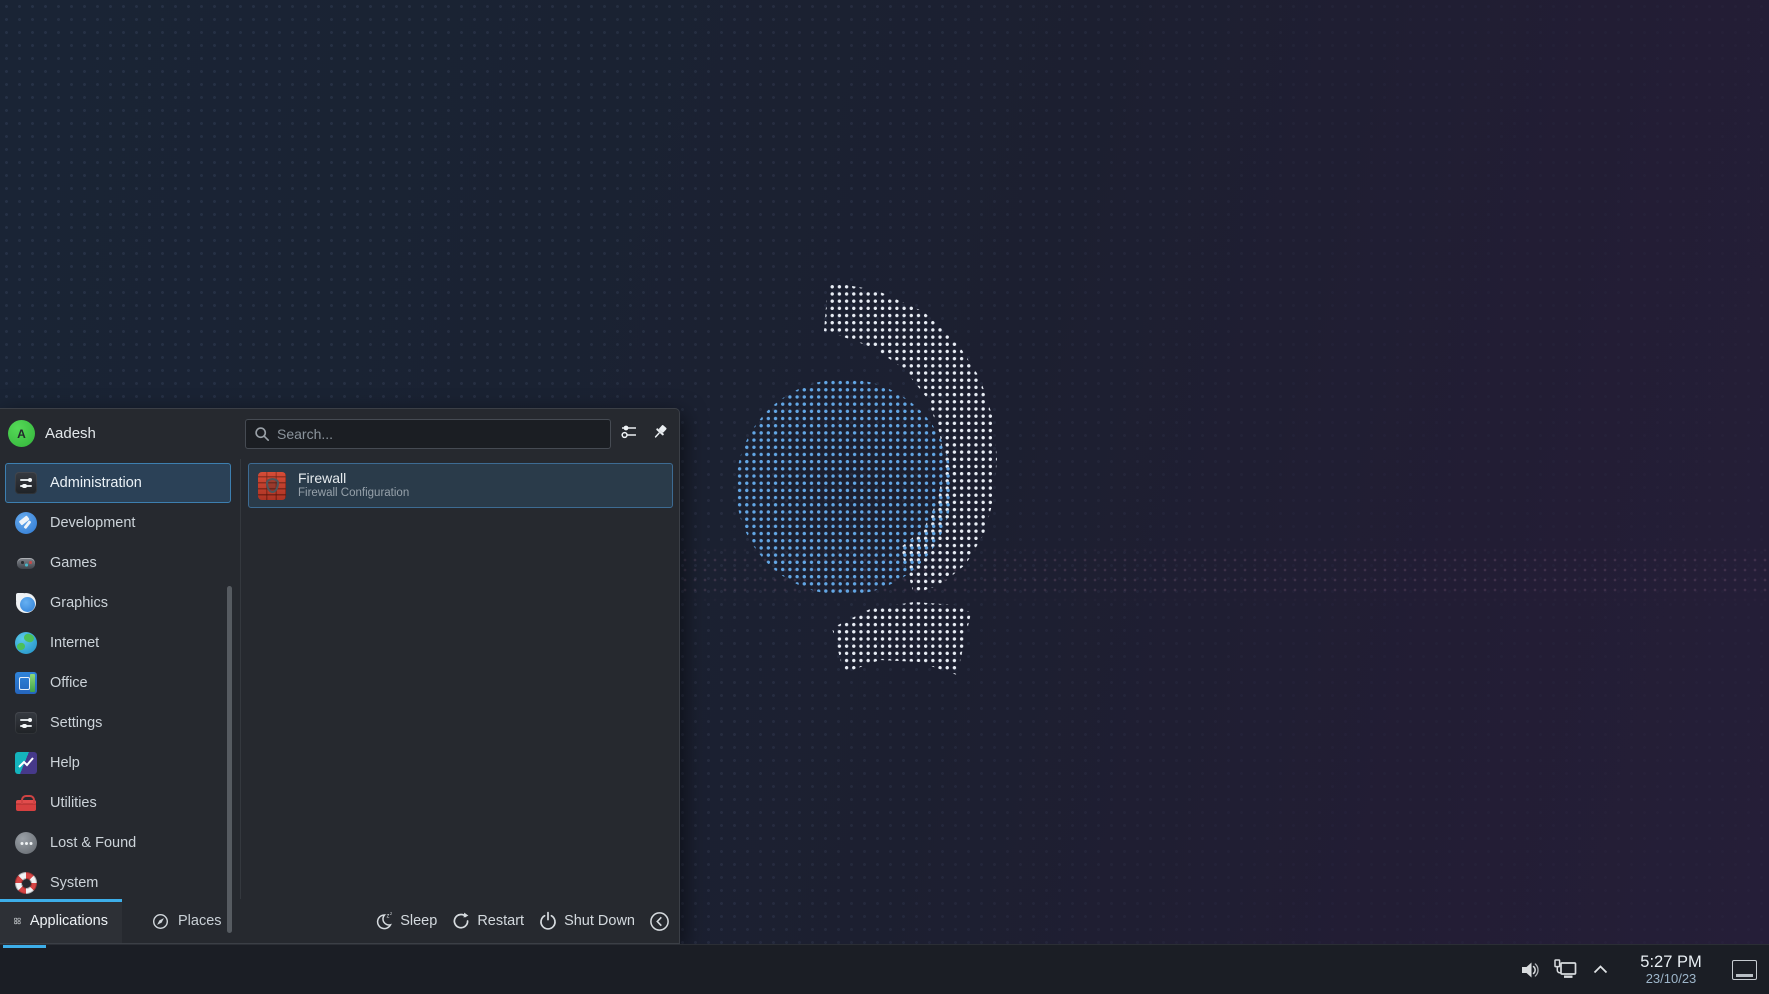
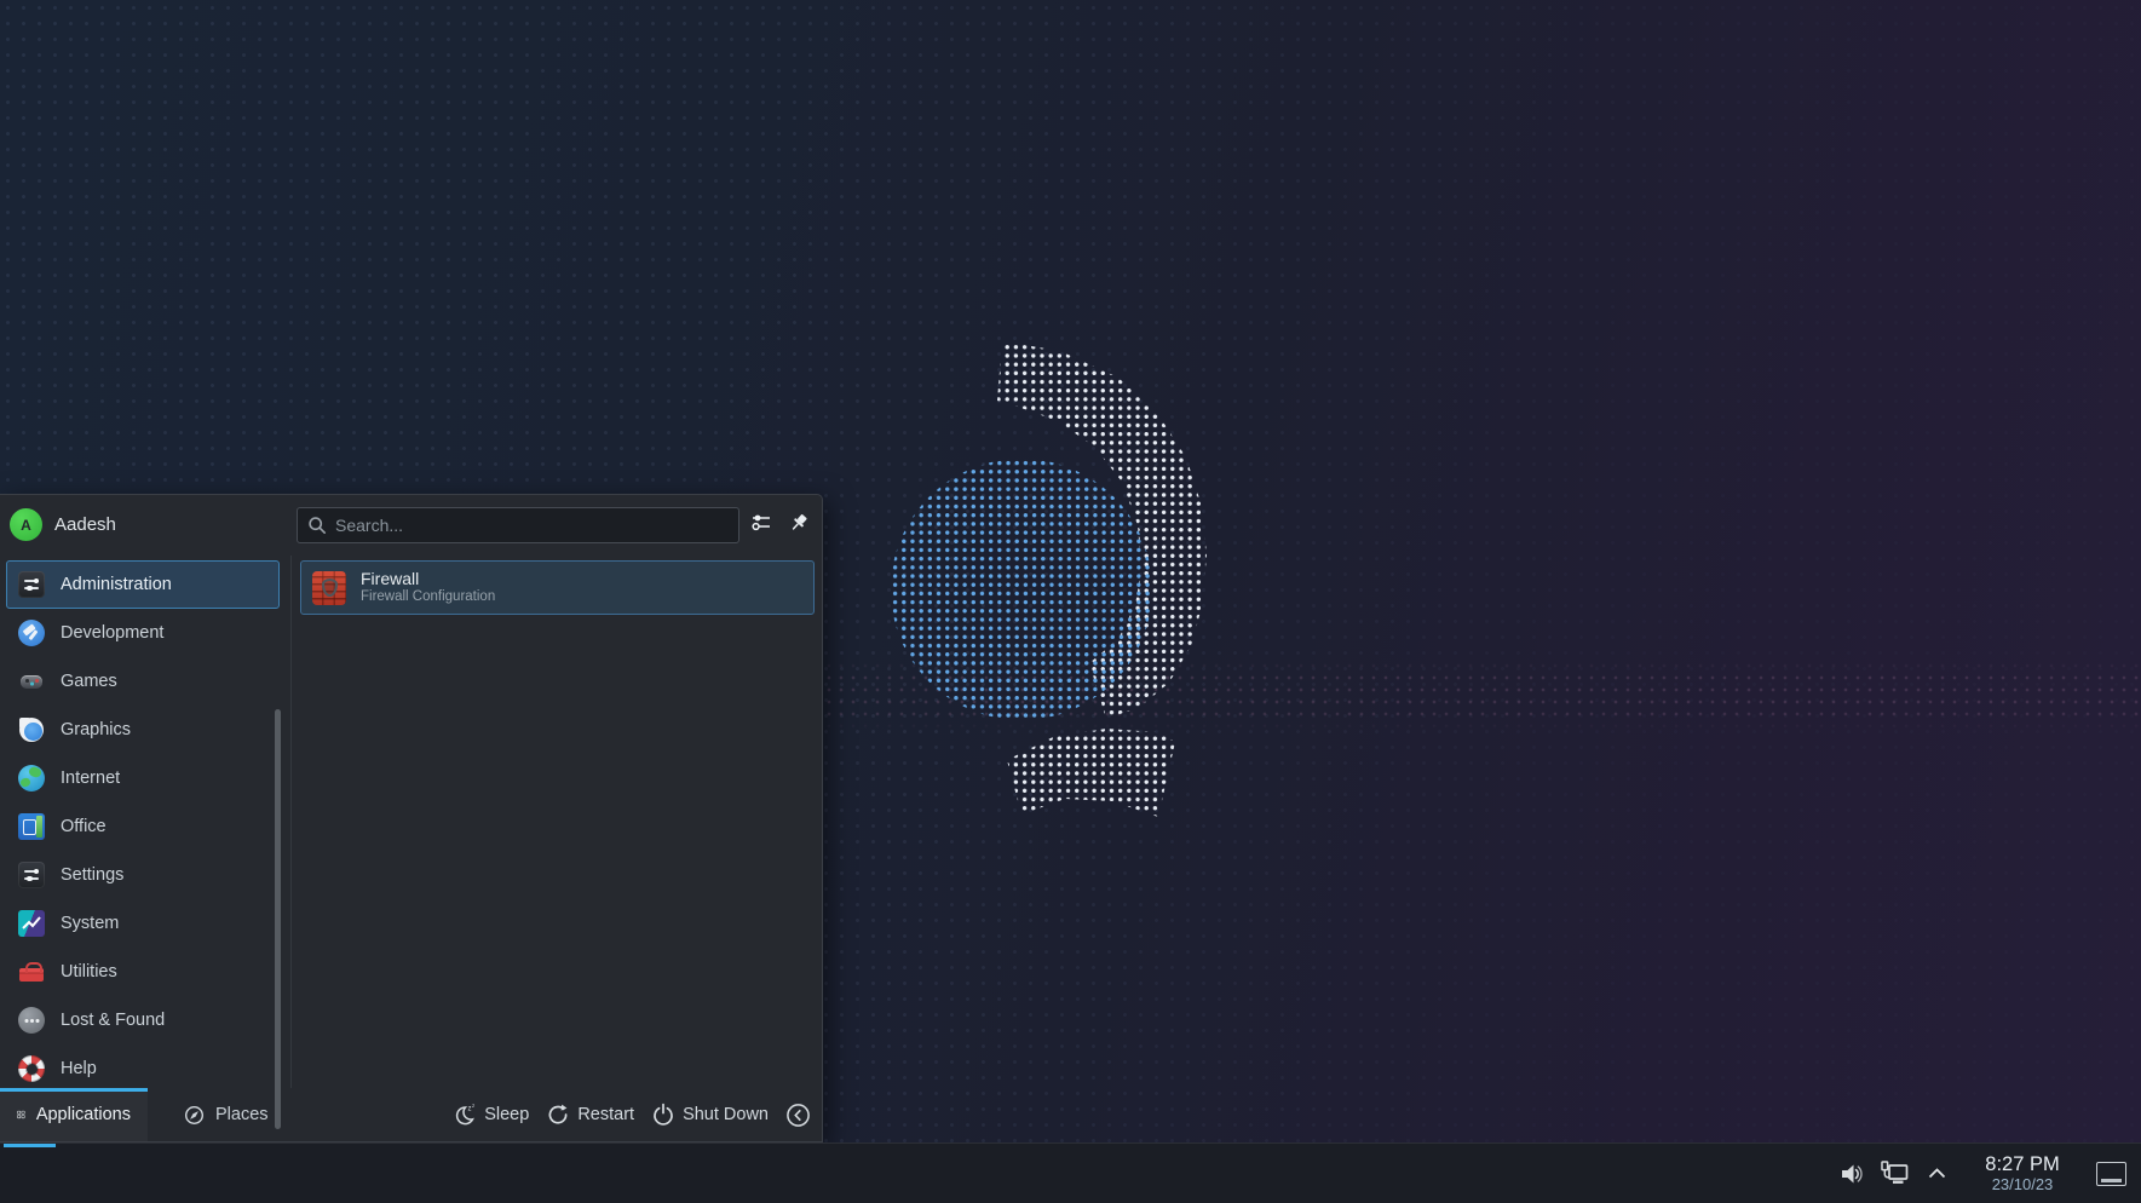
  A
  Aadesh
  Search...
  Administration
  Development
  Games
  Graphics
  Internet
  Office
  Settings
- Help
+ System
  Utilities
  Lost & Found
- System
+ Help
  Firewall
  Firewall Configuration
  Applications
  Places
  Sleep
  Restart
  Shut Down
- 5:27 PM
+ 8:27 PM
  23/10/23
